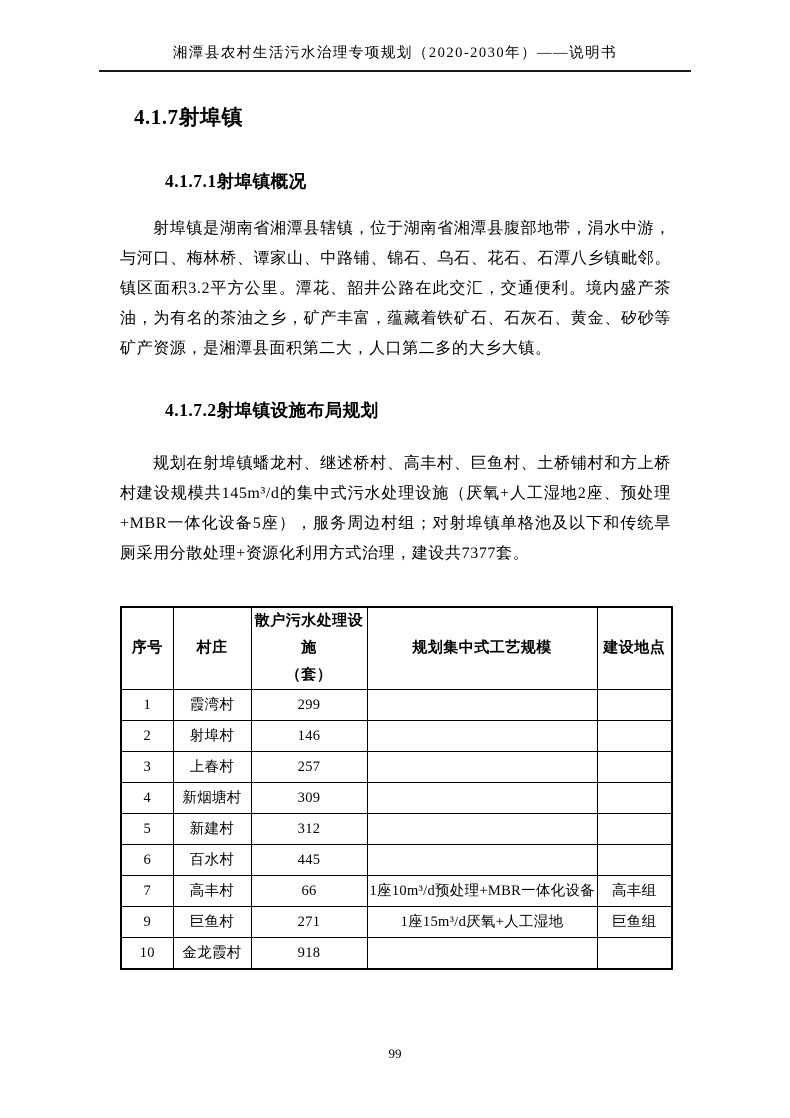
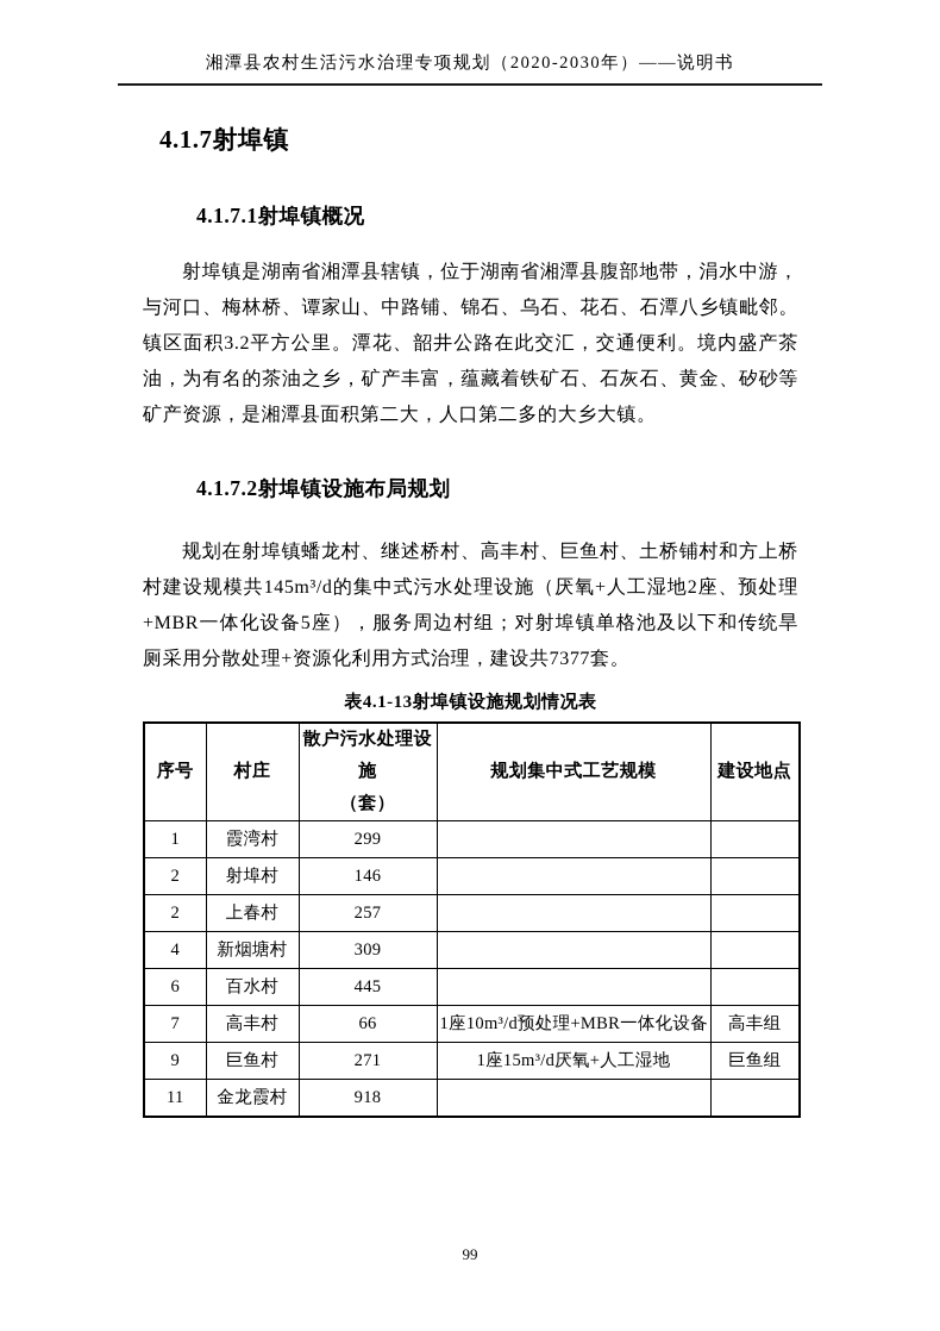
  湘潭县农村生活污水治理专项规划（2020-2030年）——说明书
  4.1.7射埠镇
  4.1.7.1射埠镇概况
  射埠镇是湖南省湘潭县辖镇，位于湖南省湘潭县腹部地带，涓水中游，与河口、梅林桥、谭家山、中路铺、锦石、乌石、花石、石潭八乡镇毗邻。镇区面积3.2平方公里。潭花、韶井公路在此交汇，交通便利。境内盛产茶油，为有名的茶油之乡，矿产丰富，蕴藏着铁矿石、石灰石、黄金、矽砂等矿产资源，是湘潭县面积第二大，人口第二多的大乡大镇。
  4.1.7.2射埠镇设施布局规划
  规划在射埠镇蟠龙村、继述桥村、高丰村、巨鱼村、土桥铺村和方上桥村建设规模共145m³/d的集中式污水处理设施（厌氧+人工湿地2座、预处理+MBR一体化设备5座），服务周边村组；对射埠镇单格池及以下和传统旱厕采用分散处理+资源化利用方式治理，建设共7377套。
+ 表4.1-13射埠镇设施规划情况表
  序号	村庄	散户污水处理设施 （套）	规划集中式工艺规模	建设地点
  1	霞湾村	299
  2	射埠村	146
- 3	上春村	257
+ 2	上春村	257
  4	新烟塘村	309
- 5	新建村	312
  6	百水村	445
  7	高丰村	66	1座10m³/d预处理+MBR一体化设备	高丰组
  9	巨鱼村	271	1座15m³/d厌氧+人工湿地	巨鱼组
- 10	金龙霞村	918
+ 11	金龙霞村	918
  99
